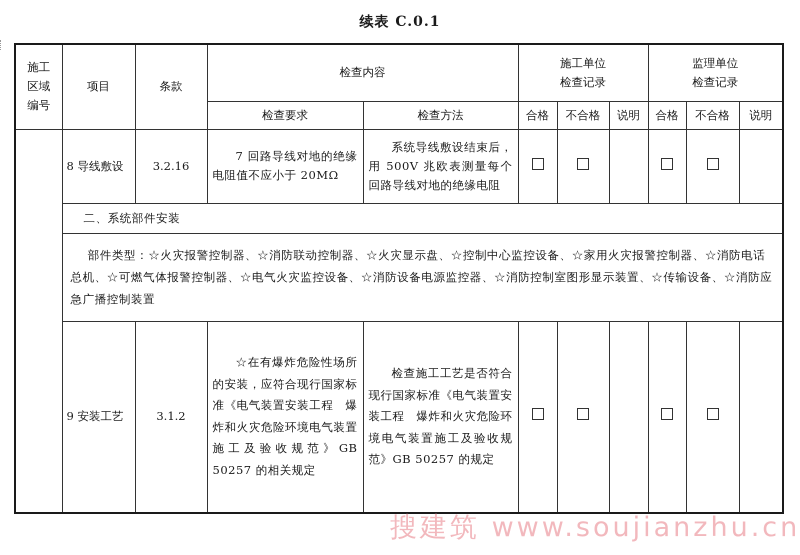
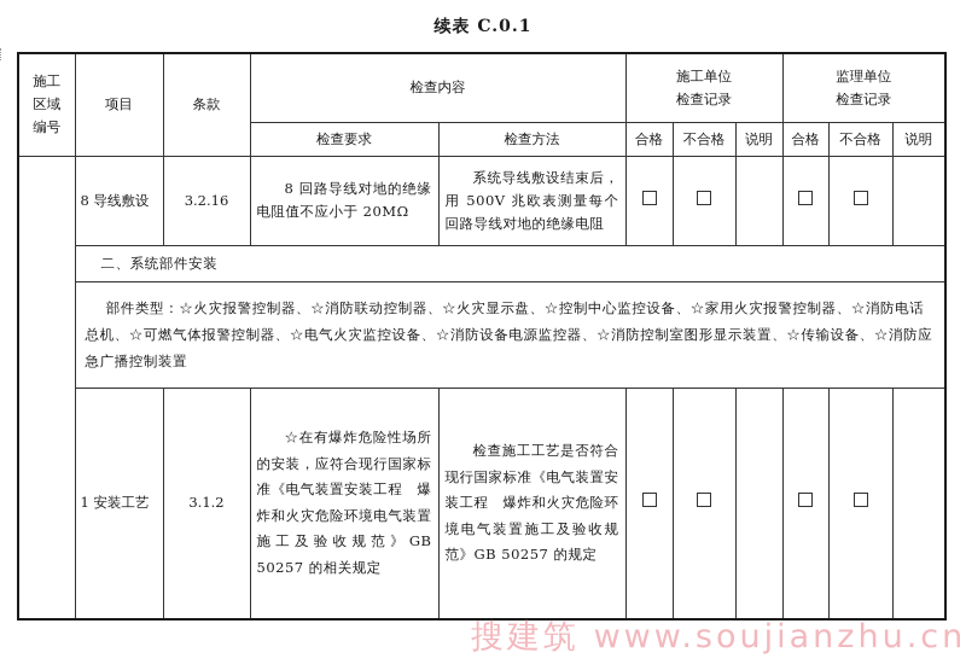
  续表 C.0.1
  施工 区域 编号	项目	条款	检查内容	施工单位 检查记录	监理单位 检查记录
  检查要求	检查方法	合格	不合格	说明	合格	不合格	说明
- 	8 导线敷设	3.2.16	7 回路导线对地的绝缘电阻值不应小于 20MΩ	系统导线敷设结束后，用 500V 兆欧表测量每个回路导线对地的绝缘电阻
+ 	8 导线敷设	3.2.16	8 回路导线对地的绝缘电阻值不应小于 20MΩ	系统导线敷设结束后，用 500V 兆欧表测量每个回路导线对地的绝缘电阻
  二、系统部件安装
  部件类型：☆火灾报警控制器、☆消防联动控制器、☆火灾显示盘、☆控制中心监控设备、☆家用火灾报警控制器、☆消防电话总机、☆可燃气体报警控制器、☆电气火灾监控设备、☆消防设备电源监控器、☆消防控制室图形显示装置、☆传输设备、☆消防应急广播控制装置
- 9 安装工艺	3.1.2	☆在有爆炸危险性场所的安装，应符合现行国家标准《电气装置安装工程 爆炸和火灾危险环境电气装置施工及验收规范》GB 50257 的相关规定	检查施工工艺是否符合现行国家标准《电气装置安装工程 爆炸和火灾危险环境电气装置施工及验收规范》GB 50257 的规定
+ 1 安装工艺	3.1.2	☆在有爆炸危险性场所的安装，应符合现行国家标准《电气装置安装工程 爆炸和火灾危险环境电气装置施工及验收规范》GB 50257 的相关规定	检查施工工艺是否符合现行国家标准《电气装置安装工程 爆炸和火灾危险环境电气装置施工及验收规范》GB 50257 的规定
  搜建筑 www.soujianzhu.cn
